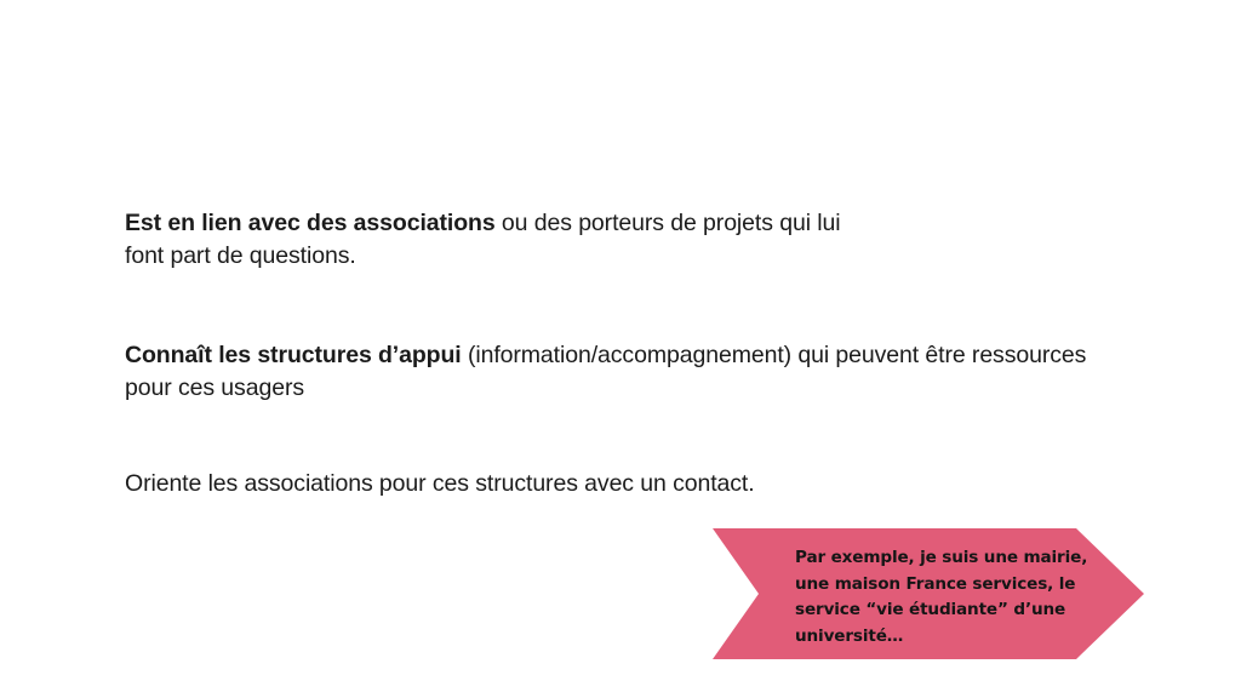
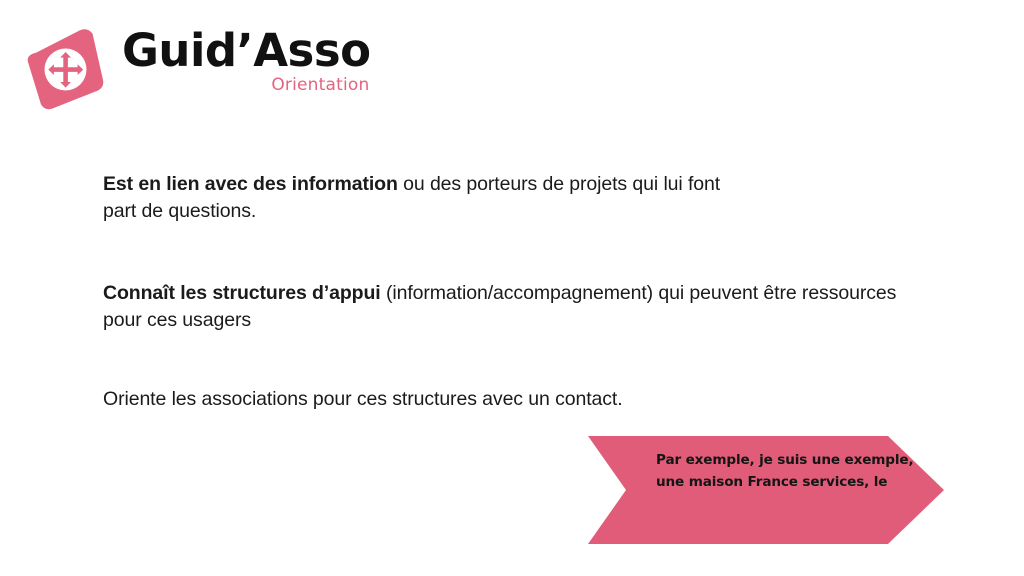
+ Guid’Asso
+ Orientation
- Est en lien avec des associations ou des porteurs de projets qui lui font part de questions.
+ Est en lien avec des information ou des porteurs de projets qui lui font part de questions.
  Connaît les structures d’appui (information/accompagnement) qui peuvent être ressources pour ces usagers
  Oriente les associations pour ces structures avec un contact.
- Par exemple, je suis une mairie,
+ Par exemple, je suis une exemple,
  une maison France services, le
- service “vie étudiante” d’une
- université…
